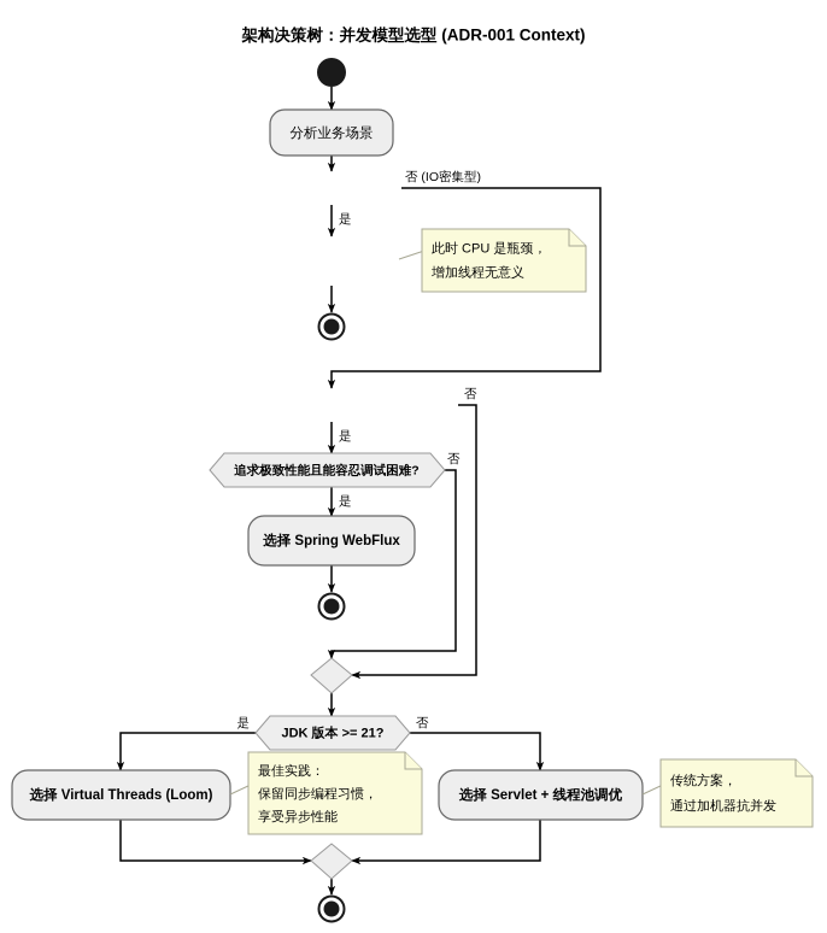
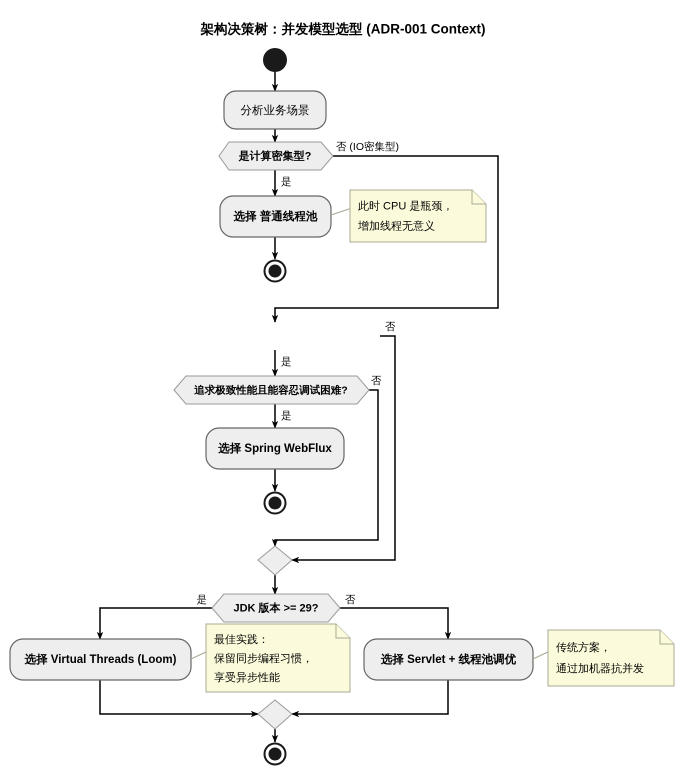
  架构决策树：并发模型选型 (ADR-001 Context)
  否 (IO密集型)
  是
  否
  是
  否
  是
  是
  否
  分析业务场景
+ 是计算密集型?
+ 选择 普通线程池
  此时 CPU 是瓶颈，
  增加线程无意义
  追求极致性能且能容忍调试困难?
  选择 Spring WebFlux
- JDK 版本 >= 21?
+ JDK 版本 >= 29?
  选择 Virtual Threads (Loom)
  最佳实践：
  保留同步编程习惯，
  享受异步性能
  选择 Servlet + 线程池调优
  传统方案，
  通过加机器抗并发
